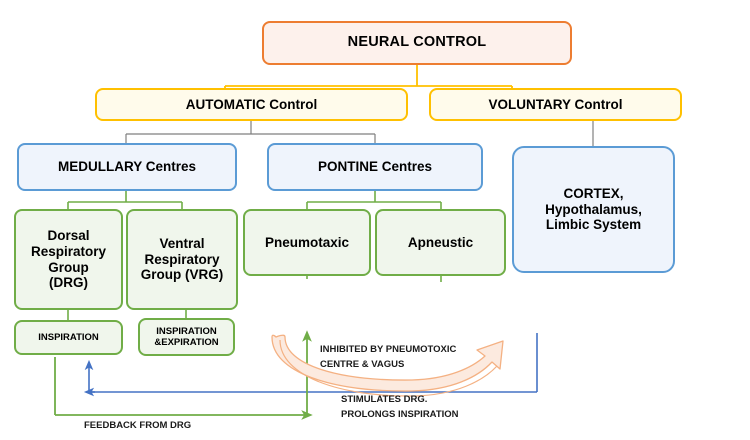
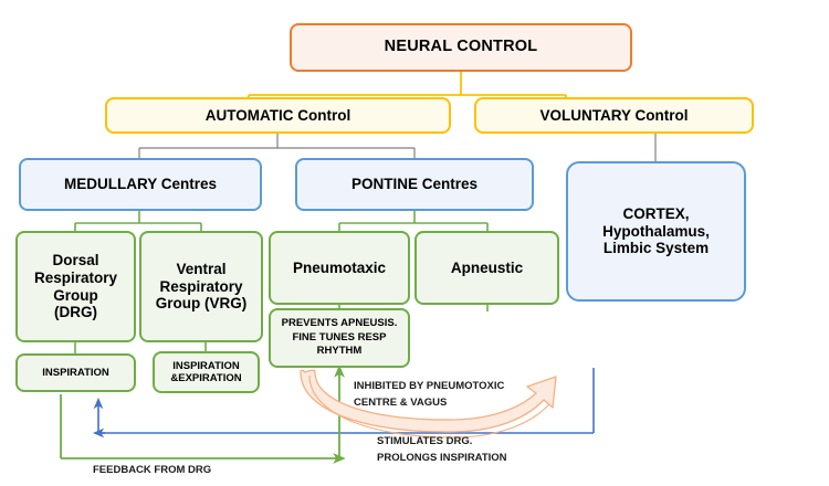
  NEURAL CONTROL
  AUTOMATIC Control
  VOLUNTARY Control
  MEDULLARY Centres
  PONTINE Centres
  CORTEX,
  Hypothalamus,
  Limbic System
  Dorsal
  Respiratory
  Group
  (DRG)
  Ventral
  Respiratory
  Group (VRG)
  Pneumotaxic
  Apneustic
  INSPIRATION
  INSPIRATION
  &EXPIRATION
+ PREVENTS APNEUSIS.
+ FINE TUNES RESP
+ RHYTHM
  INHIBITED BY PNEUMOTOXIC
  CENTRE & VAGUS
  STIMULATES DRG.
  PROLONGS INSPIRATION
  FEEDBACK FROM DRG
